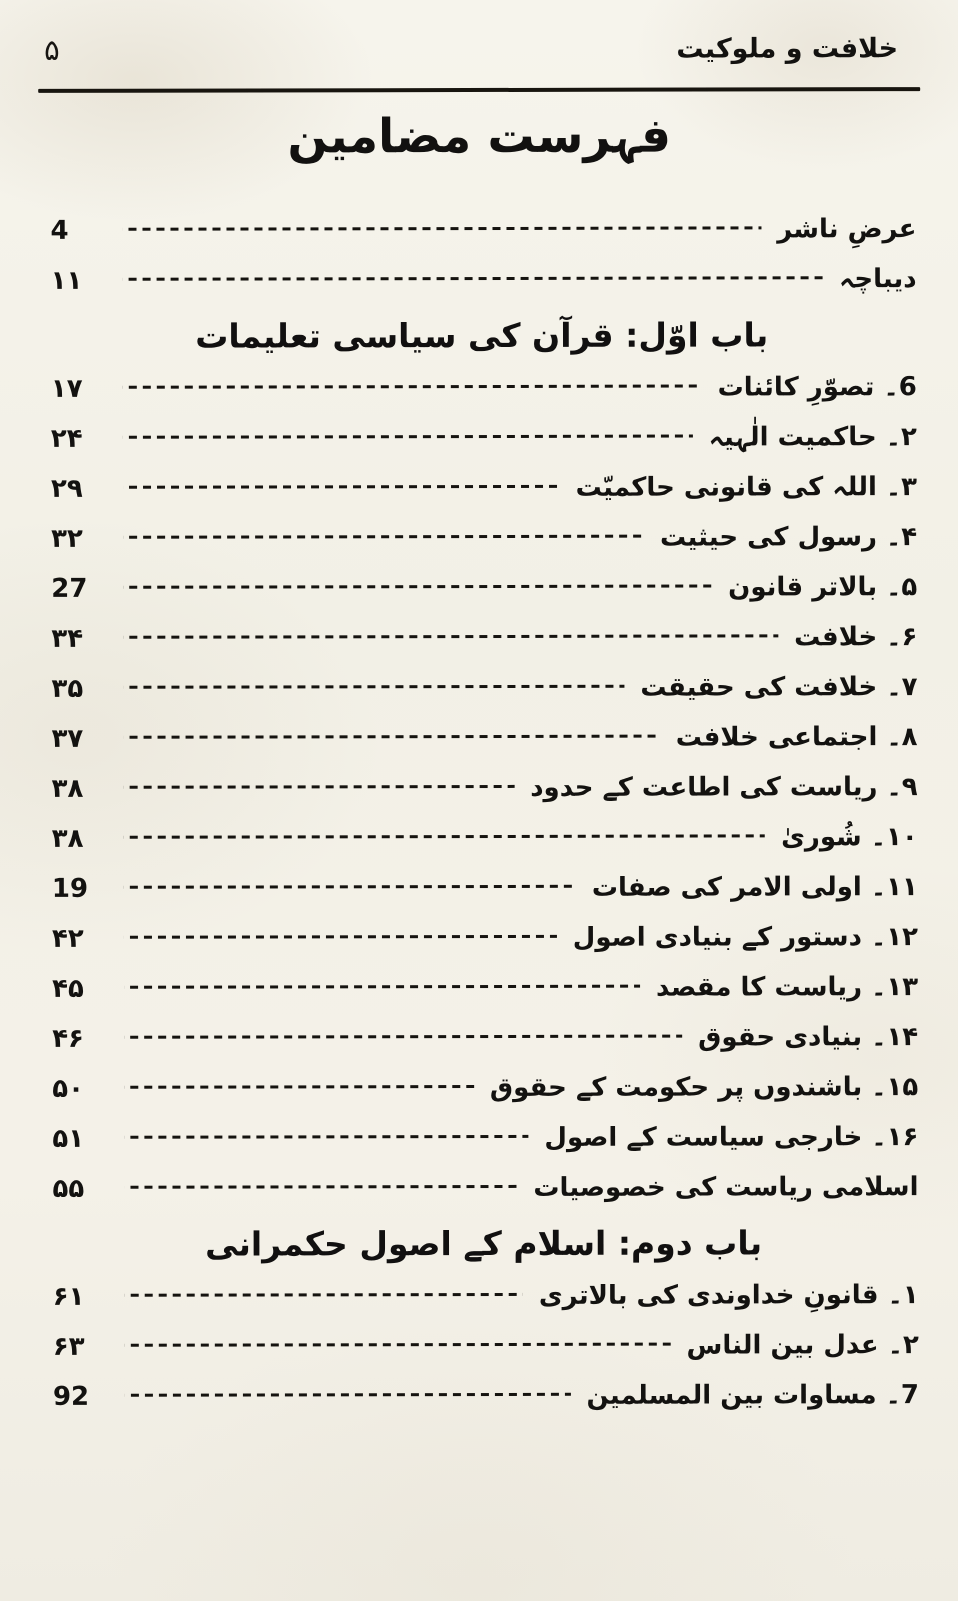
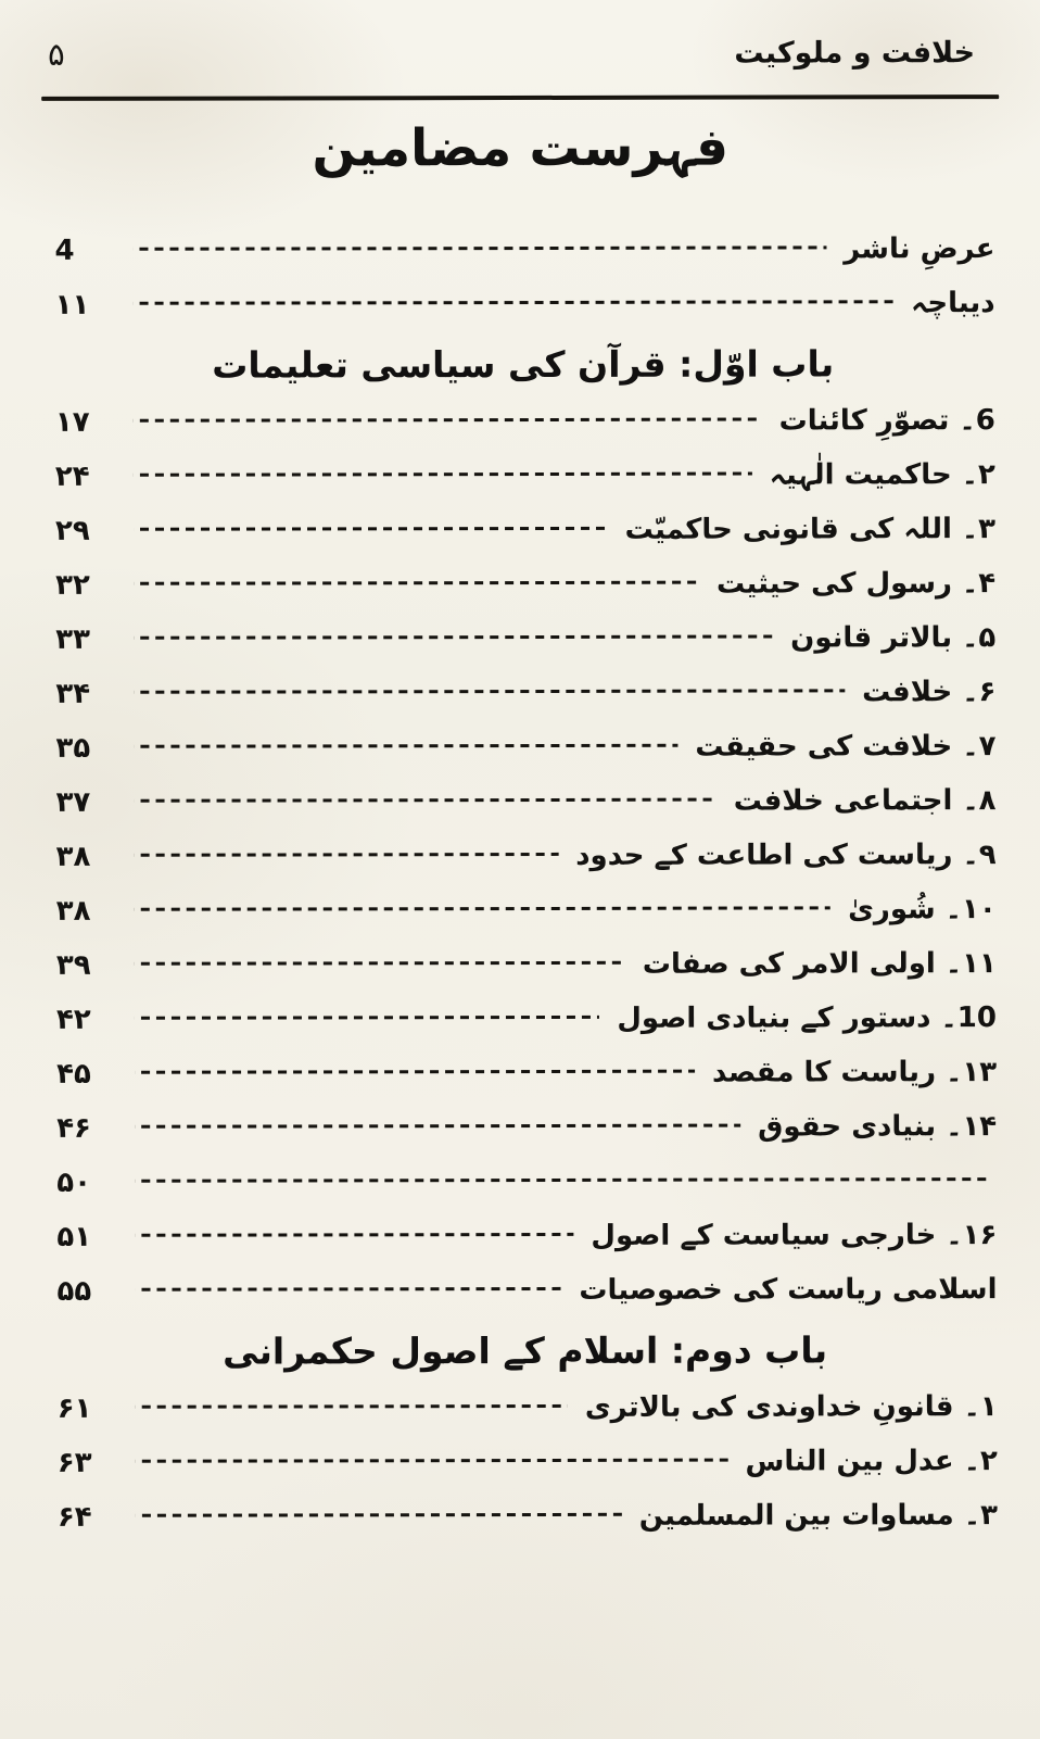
  ۵
  خلافت و ملوکیت
  فہرست مضامین
  عرضِ ناشر
  4
  دیباچہ
  ۱۱
  باب اوّل: قرآن کی سیاسی تعلیمات
  6۔ تصوّرِ کائنات
  ۱۷
  ۲۔ حاکمیت الٰہیہ
  ۲۴
  ۳۔ اللہ کی قانونی حاکمیّت
  ۲۹
  ۴۔ رسول کی حیثیت
  ۳۲
  ۵۔ بالاتر قانون
- 27
+ ۳۳
  ۶۔ خلافت
  ۳۴
  ۷۔ خلافت کی حقیقت
  ۳۵
  ۸۔ اجتماعی خلافت
  ۳۷
  ۹۔ ریاست کی اطاعت کے حدود
  ۳۸
  ۱۰۔ شُوریٰ
  ۳۸
  ۱۱۔ اولی الامر کی صفات
- 19
+ ۳۹
- ۱۲۔ دستور کے بنیادی اصول
+ 10۔ دستور کے بنیادی اصول
  ۴۲
  ۱۳۔ ریاست کا مقصد
  ۴۵
  ۱۴۔ بنیادی حقوق
  ۴۶
- ۱۵۔ باشندوں پر حکومت کے حقوق
  ۵۰
  ۱۶۔ خارجی سیاست کے اصول
  ۵۱
  اسلامی ریاست کی خصوصیات
  ۵۵
  باب دوم: اسلام کے اصول حکمرانی
  ۱۔ قانونِ خداوندی کی بالاتری
  ۶۱
  ۲۔ عدل بین الناس
  ۶۳
- 7۔ مساوات بین المسلمین
+ ۳۔ مساوات بین المسلمین
- 92
+ ۶۴
